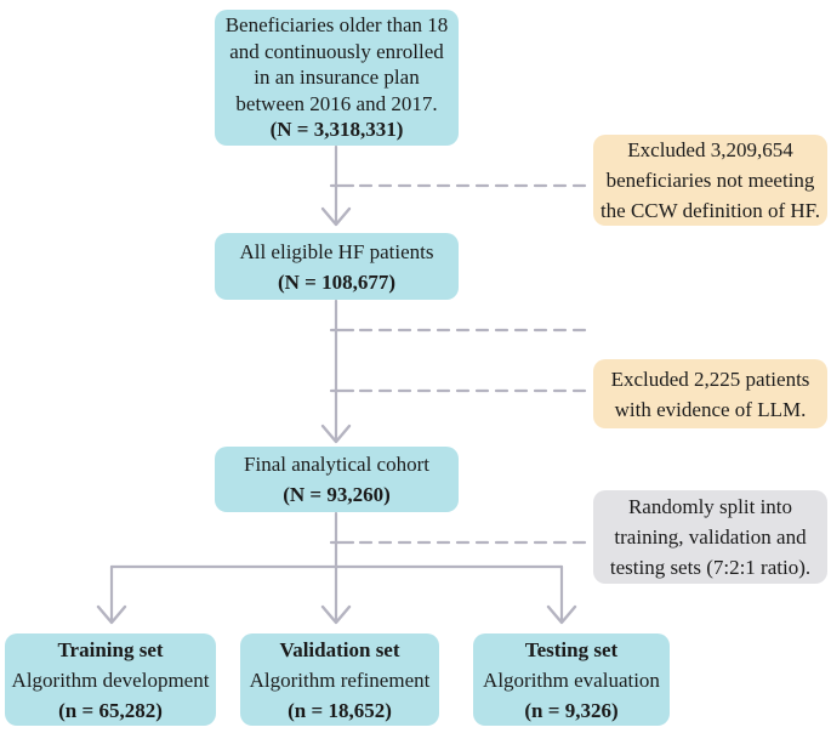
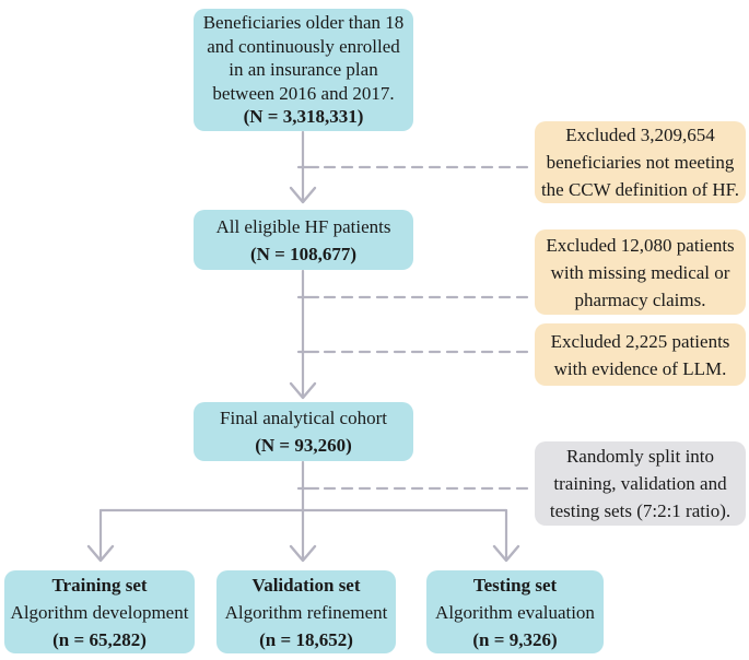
  Beneficiaries older than 18
  and continuously enrolled
  in an insurance plan
  between 2016 and 2017.
  (N = 3,318,331)
  All eligible HF patients
  (N = 108,677)
  Final analytical cohort
  (N = 93,260)
  Excluded 3,209,654
  beneficiaries not meeting
  the CCW definition of HF.
+ Excluded 12,080 patients
+ with missing medical or
+ pharmacy claims.
  Excluded 2,225 patients
  with evidence of LLM.
  Randomly split into
  training, validation and
  testing sets (7:2:1 ratio).
  Training set
  Algorithm development
  (n = 65,282)
  Validation set
  Algorithm refinement
  (n = 18,652)
  Testing set
  Algorithm evaluation
  (n = 9,326)
